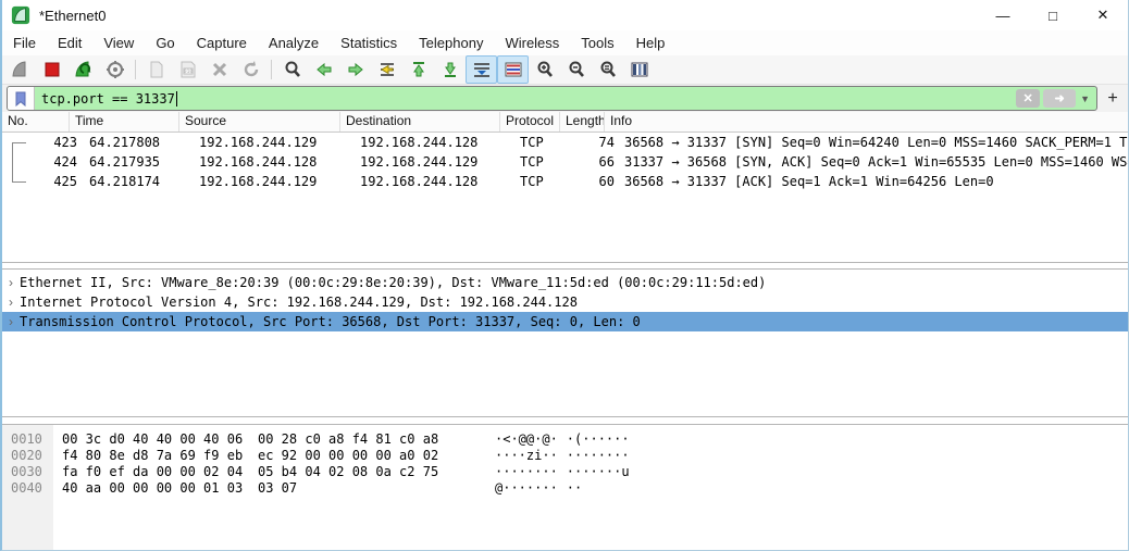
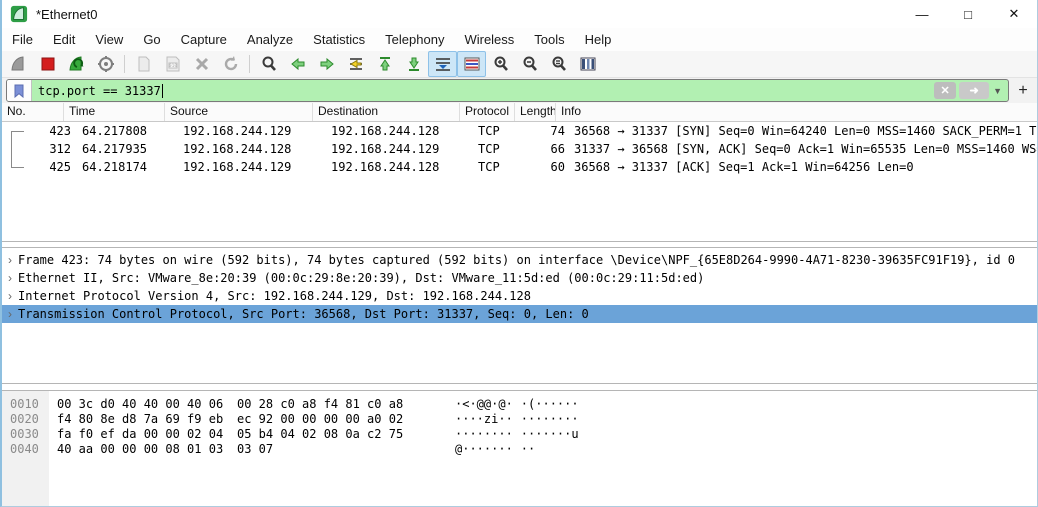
  *Ethernet0
  —
  □
  ✕
  File
  Edit
  View
  Go
  Capture
  Analyze
  Statistics
  Telephony
  Wireless
  Tools
  Help
  tcp.port == 31337
  ✕
  ➜
  ▼
  +
  No.
  Time
  Source
  Destination
  Protocol
  Length
  Info
  423
  64.217808
  192.168.244.129
  192.168.244.128
  TCP
  74
  36568 → 31337 [SYN] Seq=0 Win=64240 Len=0 MSS=1460 SACK_PERM=1 T
- 424
+ 312
  64.217935
  192.168.244.128
  192.168.244.129
  TCP
  66
  31337 → 36568 [SYN, ACK] Seq=0 Ack=1 Win=65535 Len=0 MSS=1460 WS
  425
  64.218174
  192.168.244.129
  192.168.244.128
  TCP
  60
  36568 → 31337 [ACK] Seq=1 Ack=1 Win=64256 Len=0
+ › Frame 423: 74 bytes on wire (592 bits), 74 bytes captured (592 bits) on interface \Device\NPF_{65E8D264-9990-4A71-8230-39635FC91F19}, id 0
  › Ethernet II, Src: VMware_8e:20:39 (00:0c:29:8e:20:39), Dst: VMware_11:5d:ed (00:0c:29:11:5d:ed)
  › Internet Protocol Version 4, Src: 192.168.244.129, Dst: 192.168.244.128
  › Transmission Control Protocol, Src Port: 36568, Dst Port: 31337, Seq: 0, Len: 0
  0010
  00 3c d0 40 40 00 40 06
  00 28 c0 a8 f4 81 c0 a8
  ·<·@@·@·
  ·(······
  0020
  f4 80 8e d8 7a 69 f9 eb
  ec 92 00 00 00 00 a0 02
  ····zi··
  ········
  0030
  fa f0 ef da 00 00 02 04
  05 b4 04 02 08 0a c2 75
  ········
  ·······u
  0040
- 40 aa 00 00 00 00 01 03
+ 40 aa 00 00 00 08 01 03
  03 07
  @·······
  ··
